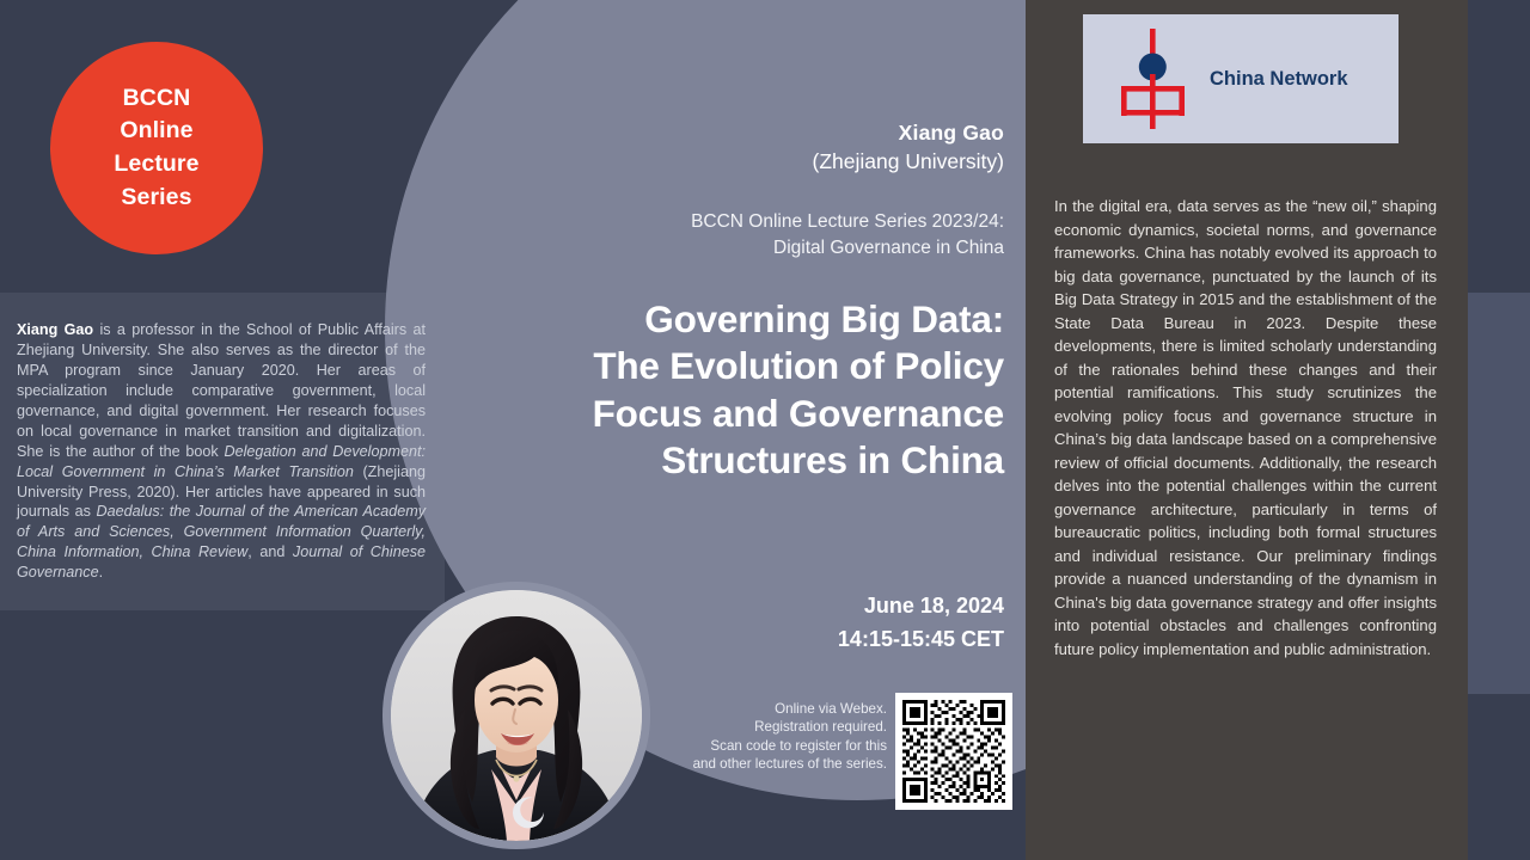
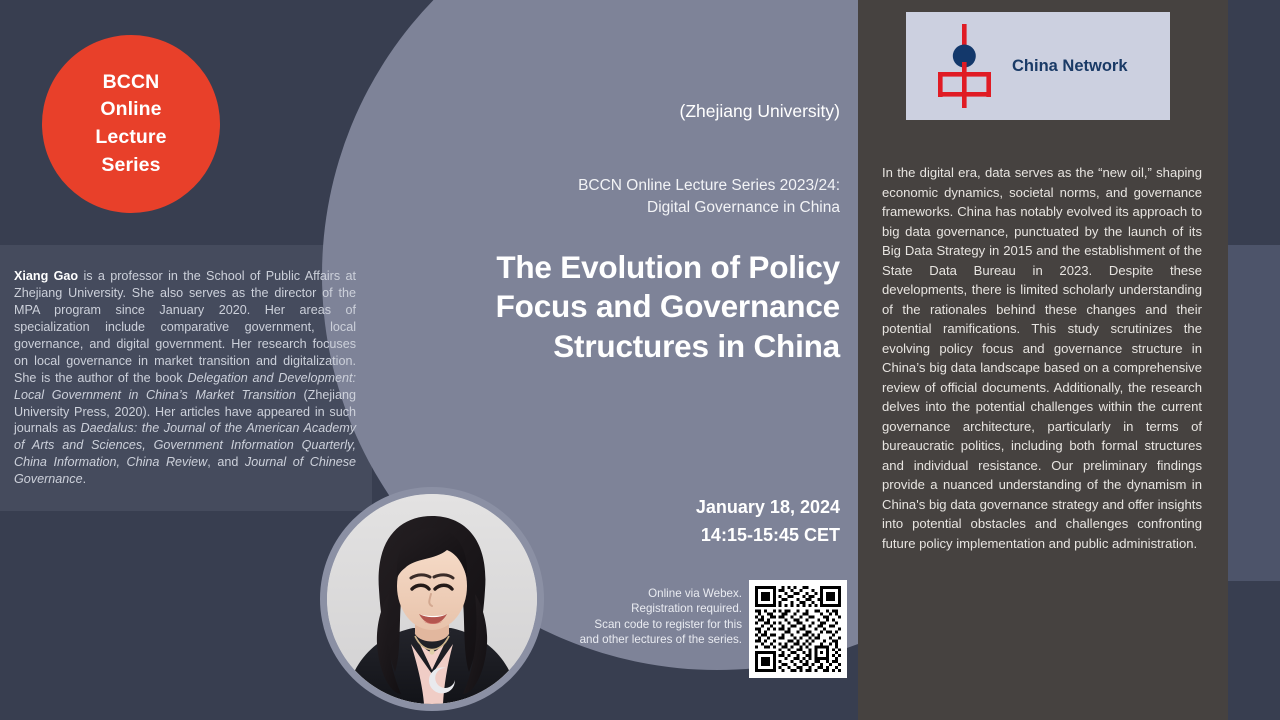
  BCCN
  Online
  Lecture
  Series
  Xiang Gao is a professor in the School of Public Affairs at Zhejiang University. She also serves as the director of the MPA program since January 2020. Her areas of specialization include comparative government, local governance, and digital government. Her research focuses on local governance in market transition and digitalization. She is the author of the book Delegation and Development: Local Government in China’s Market Transition (Zhejiang University Press, 2020). Her articles have appeared in such journals as Daedalus: the Journal of the American Academy of Arts and Sciences, Government Information Quarterly, China Information, China Review, and Journal of Chinese Governance.
- Xiang Gao
  (Zhejiang University)
  BCCN Online Lecture Series 2023/24:
  Digital Governance in China
- Governing Big Data:
  The Evolution of Policy
  Focus and Governance
  Structures in China
- June 18, 2024
+ January 18, 2024
  14:15-15:45 CET
  Online via Webex.
  Registration required.
  Scan code to register for this
  and other lectures of the series.
  China Network
  In the digital era, data serves as the “new oil,” shaping economic dynamics, societal norms, and governance frameworks. China has notably evolved its approach to big data governance, punctuated by the launch of its Big Data Strategy in 2015 and the establishment of the State Data Bureau in 2023. Despite these developments, there is limited scholarly understanding of the rationales behind these changes and their potential ramifications. This study scrutinizes the evolving policy focus and governance structure in China’s big data landscape based on a comprehensive review of official documents. Additionally, the research delves into the potential challenges within the current governance architecture, particularly in terms of bureaucratic politics, including both formal structures and individual resistance. Our preliminary findings provide a nuanced understanding of the dynamism in China's big data governance strategy and offer insights into potential obstacles and challenges confronting future policy implementation and public administration.
